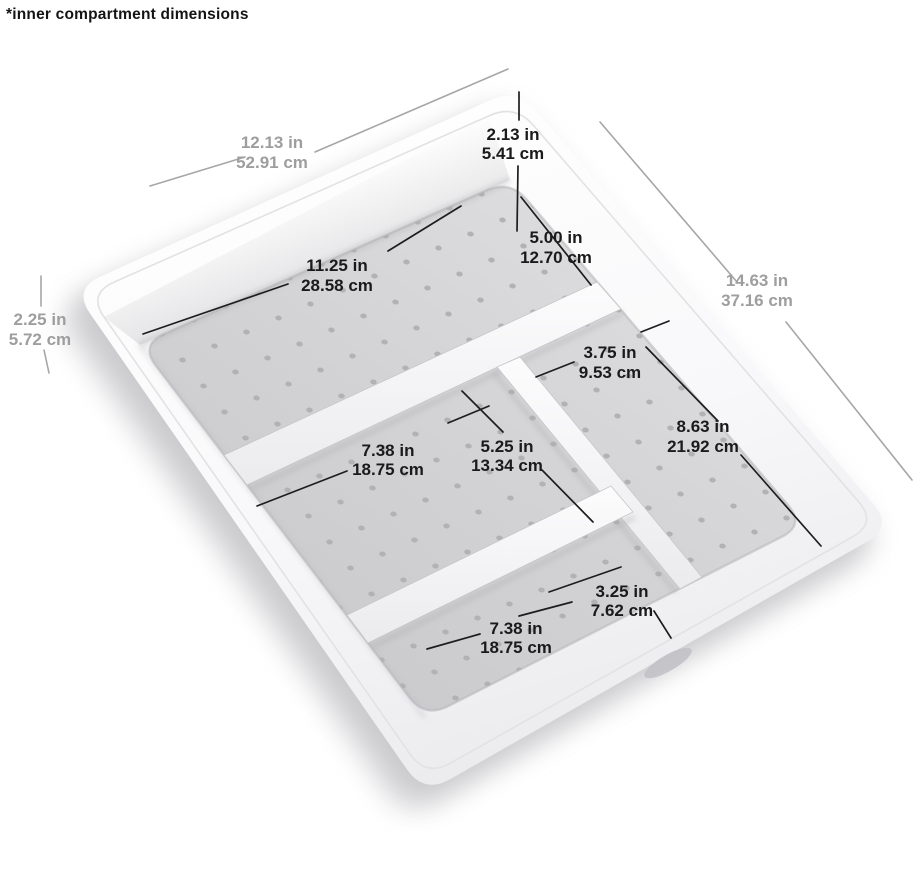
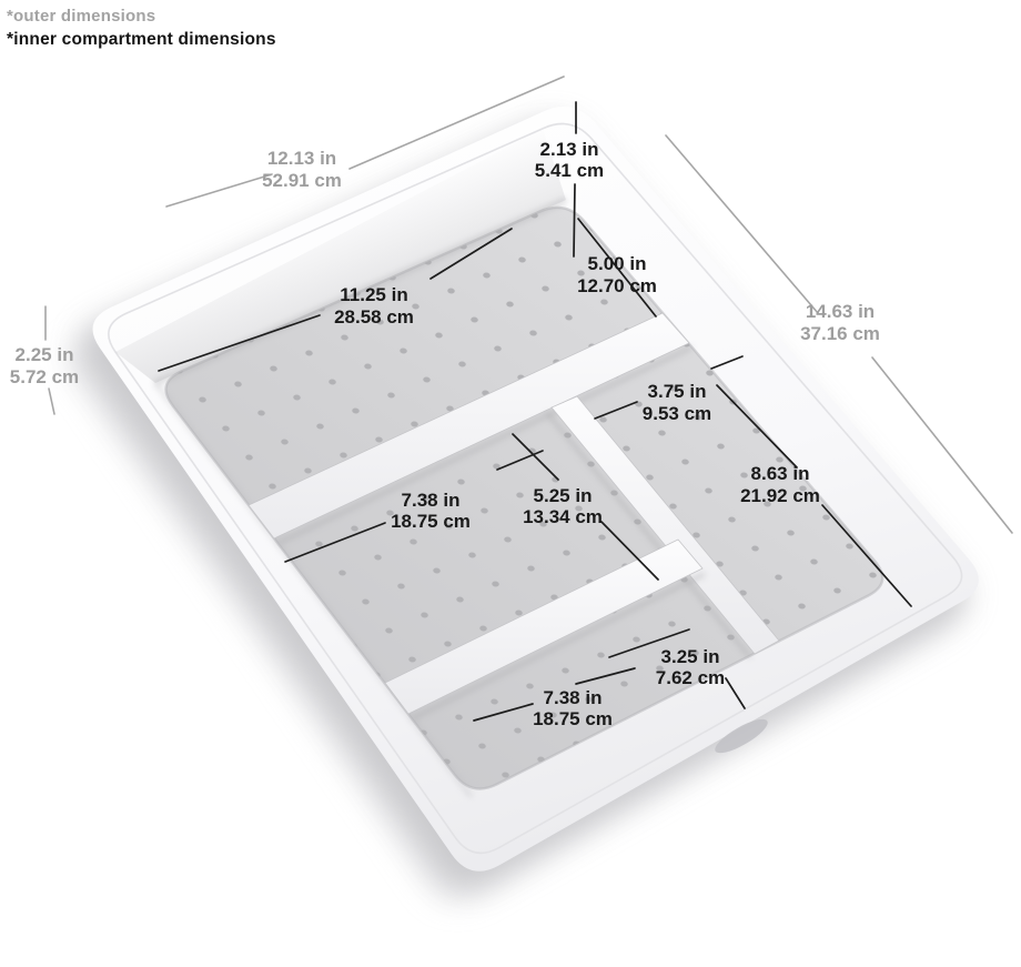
+ *outer dimensions
  *inner compartment dimensions
  12.13 in
  52.91 cm
  2.13 in
  5.41 cm
  5.00 in
  12.70 cm
  11.25 in
  28.58 cm
  14.63 in
  37.16 cm
  2.25 in
  5.72 cm
  3.75 in
  9.53 cm
  7.38 in
  18.75 cm
  5.25 in
  13.34 cm
  8.63 in
  21.92 cm
  3.25 in
  7.62 cm
  7.38 in
  18.75 cm
